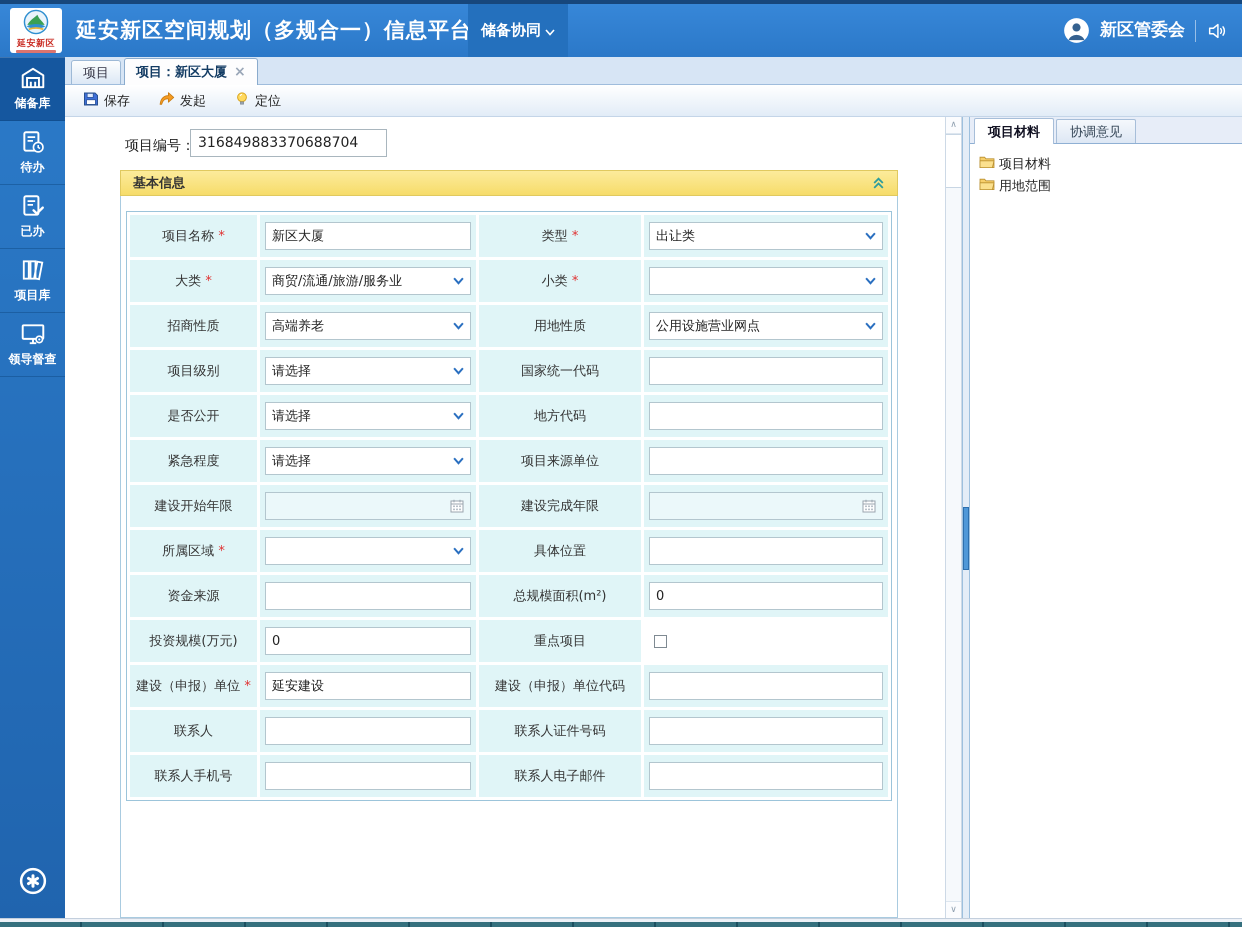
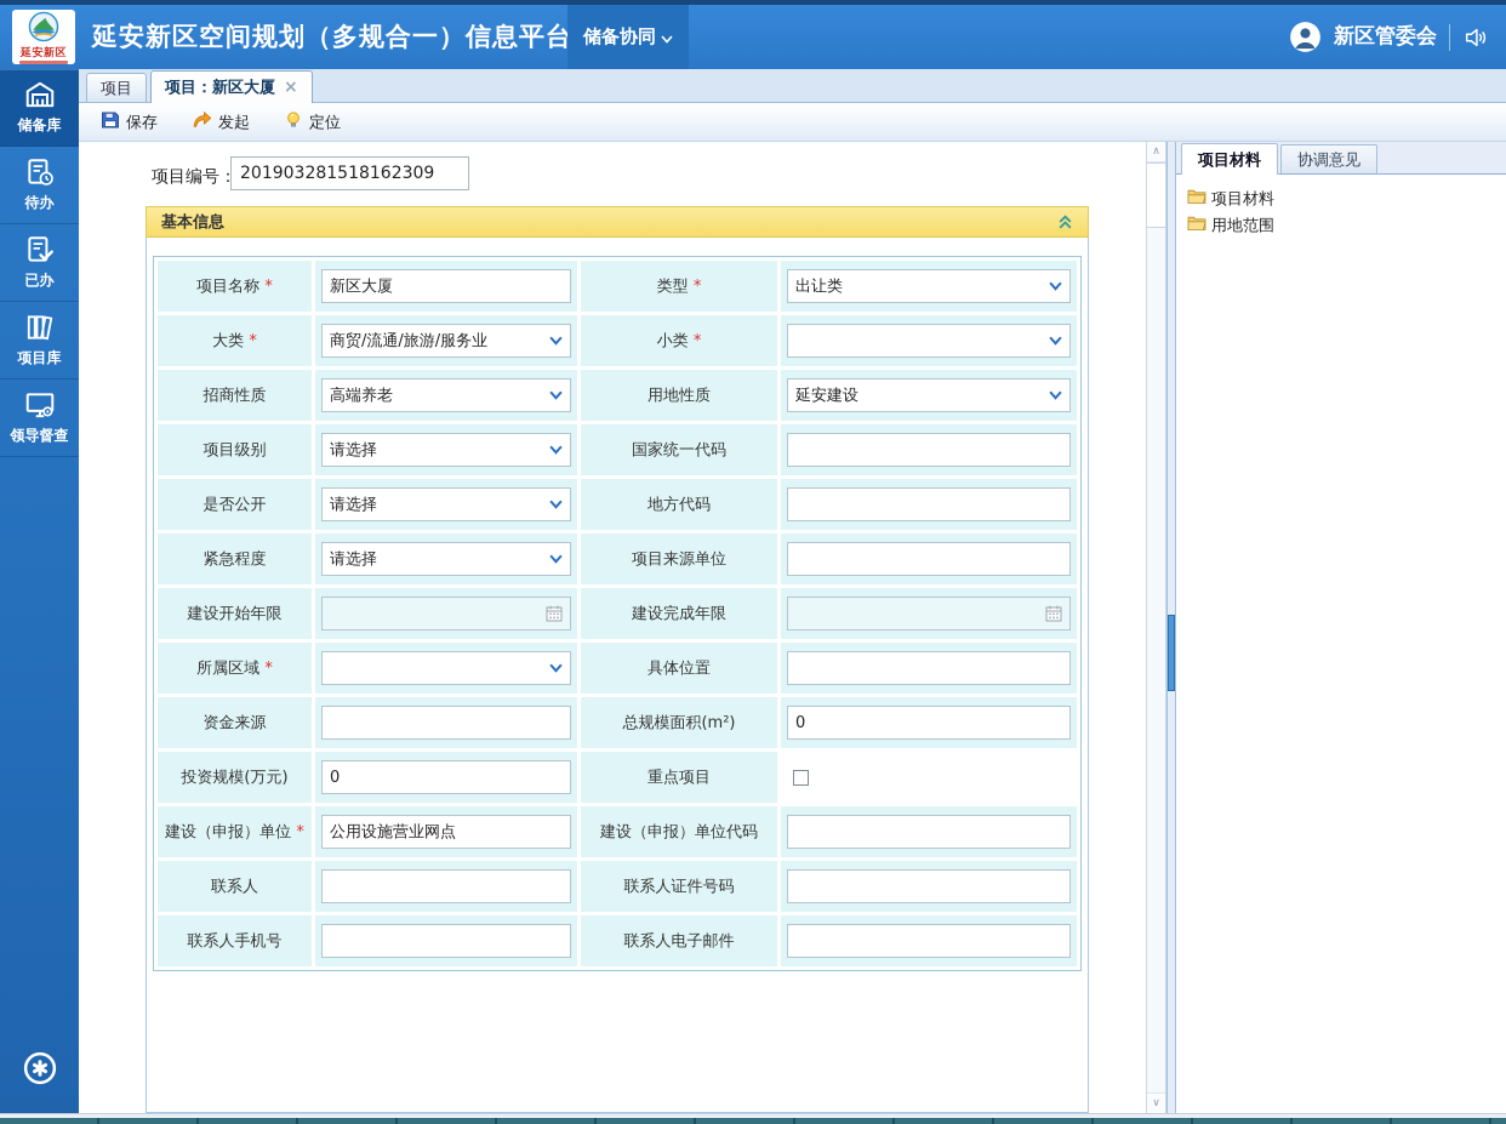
  延安新区
  延安新区空间规划（多规合一）信息平台
  储备协同
  新区管委会
  储备库
  待办
  已办
  项目库
  领导督查
  项目
  项目：新区大厦
  ×
  保存
  发起
  定位
  项目编号：
- 316849883370688704
+ 201903281518162309
  基本信息
  项目名称 *	新区大厦	类型 *	出让类
  大类 *	商贸/流通/旅游/服务业	小类 *
- 招商性质	高端养老	用地性质	公用设施营业网点
+ 招商性质	高端养老	用地性质	延安建设
  项目级别	请选择	国家统一代码
  是否公开	请选择	地方代码
  紧急程度	请选择	项目来源单位
  建设开始年限		建设完成年限
  所属区域 *		具体位置
  资金来源		总规模面积(m²)	0
  投资规模(万元)	0	重点项目
- 建设（申报）单位 *	延安建设	建设（申报）单位代码
+ 建设（申报）单位 *	公用设施营业网点	建设（申报）单位代码
  联系人		联系人证件号码
  联系人手机号		联系人电子邮件
  ∧
  ∨
  项目材料
  协调意见
  项目材料
  用地范围
